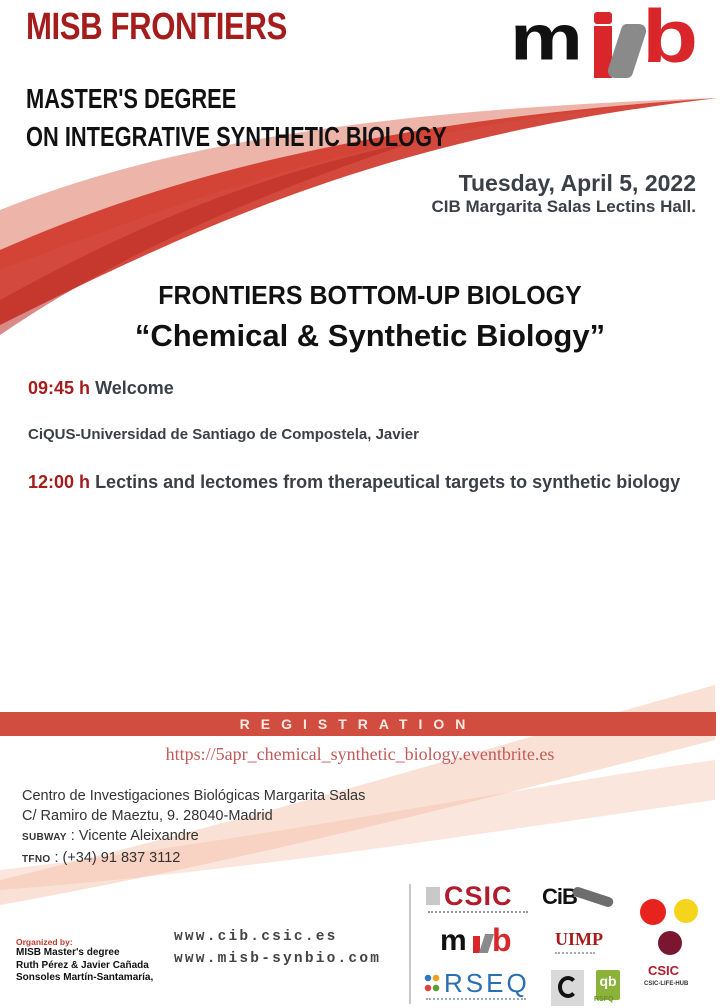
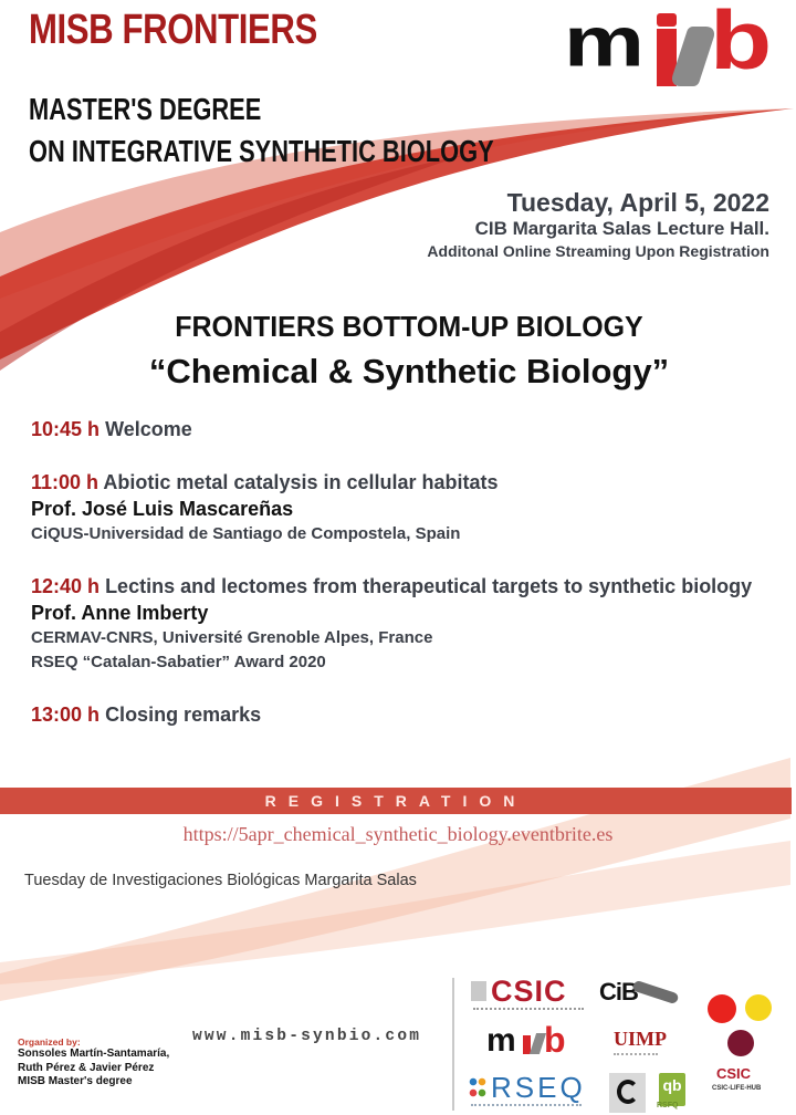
  MISB FRONTIERS
  MASTER'S DEGREE
  ON INTEGRATIVE SYNTHETIC BIOLOGY
  m
  b
  Tuesday, April 5, 2022
- CIB Margarita Salas Lectins Hall.
+ CIB Margarita Salas Lecture Hall.
+ Additonal Online Streaming Upon Registration
  FRONTIERS BOTTOM-UP BIOLOGY
  “Chemical & Synthetic Biology”
- 09:45 h Welcome
+ 10:45 h Welcome
+ 11:00 h Abiotic metal catalysis in cellular habitats
+ Prof. José Luis Mascareñas
- CiQUS-Universidad de Santiago de Compostela, Javier
+ CiQUS-Universidad de Santiago de Compostela, Spain
- 12:00 h Lectins and lectomes from therapeutical targets to synthetic biology
+ 12:40 h Lectins and lectomes from therapeutical targets to synthetic biology
+ Prof. Anne Imberty
+ CERMAV-CNRS, Université Grenoble Alpes, France
+ RSEQ “Catalan-Sabatier” Award 2020
+ 13:00 h Closing remarks
  REGISTRATION
  https://5apr_chemical_synthetic_biology.eventbrite.es
- Centro de Investigaciones Biológicas Margarita Salas
+ Tuesday de Investigaciones Biológicas Margarita Salas
- C/ Ramiro de Maeztu, 9. 28040-Madrid
- SUBWAY : Vicente Aleixandre
- TFNO : (+34) 91 837 3112
  Organized by:
- MISB Master's degree
+ Sonsoles Martín-Santamaría,
- Ruth Pérez & Javier Cañada
+ Ruth Pérez & Javier Pérez
- Sonsoles Martín-Santamaría,
+ MISB Master's degree
- www.cib.csic.es
  www.misb-synbio.com
  CSIC
  CiB
  m
  b
  UIMP
  RSEQ
  qb
  CSIC
